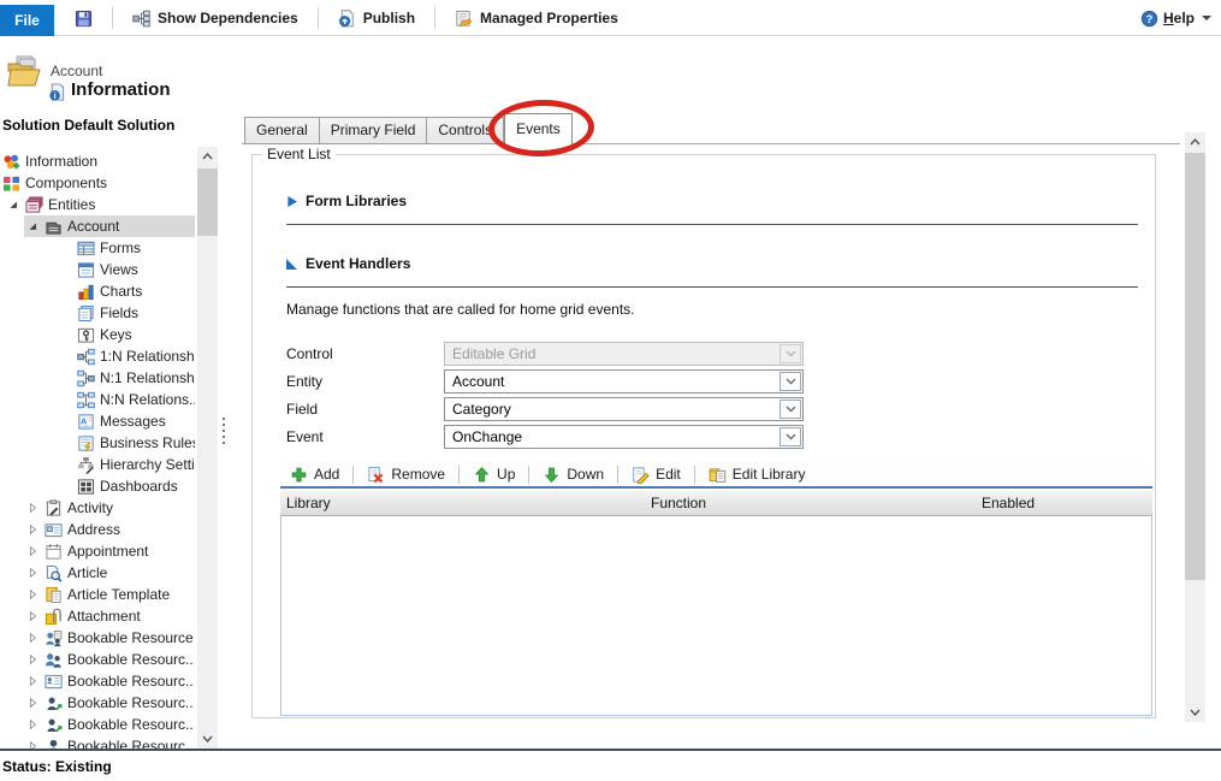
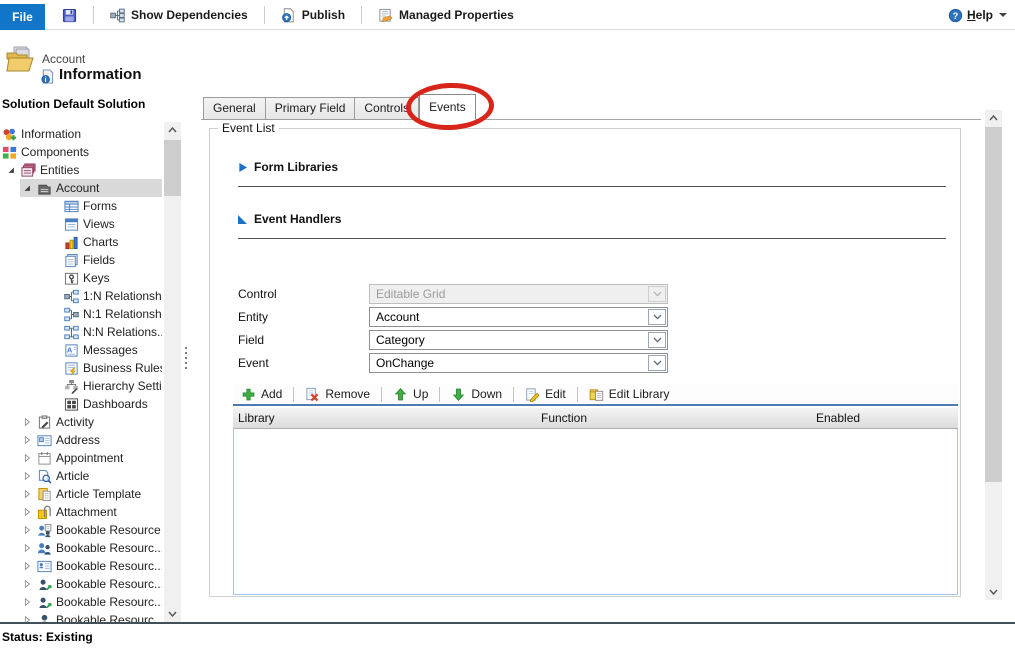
  File
  Show Dependencies
  Publish
  Managed Properties
  ?
  Help
  Account
  Information
  Solution Default Solution
  Information
  Components
  Entities
  Account
  Forms
  Views
  Charts
  Fields
  Keys
  1:N Relationsh
  N:1 Relationsh
  N:N Relations.
  A
  Messages
  Business Rule
  Hierarchy Setti
  Dashboards
  Activity
  Address
  Appointment
  Article
  Article Template
  Attachment
  Bookable Resource
  Bookable Resourc..
  Bookable Resourc..
  Bookable Resourc..
  Bookable Resourc..
  Bookable Resourc..
  General
  Primary Field
  Controls
  Events
  Event List
  Form Libraries
  Event Handlers
- Manage functions that are called for home grid events.
  Control
  Editable Grid
  Entity
  Account
  Field
  Category
  Event
  OnChange
  Add
  Remove
  Up
  Down
  Edit
  Edit Library
  Library
  Function
  Enabled
  Status: Existing
